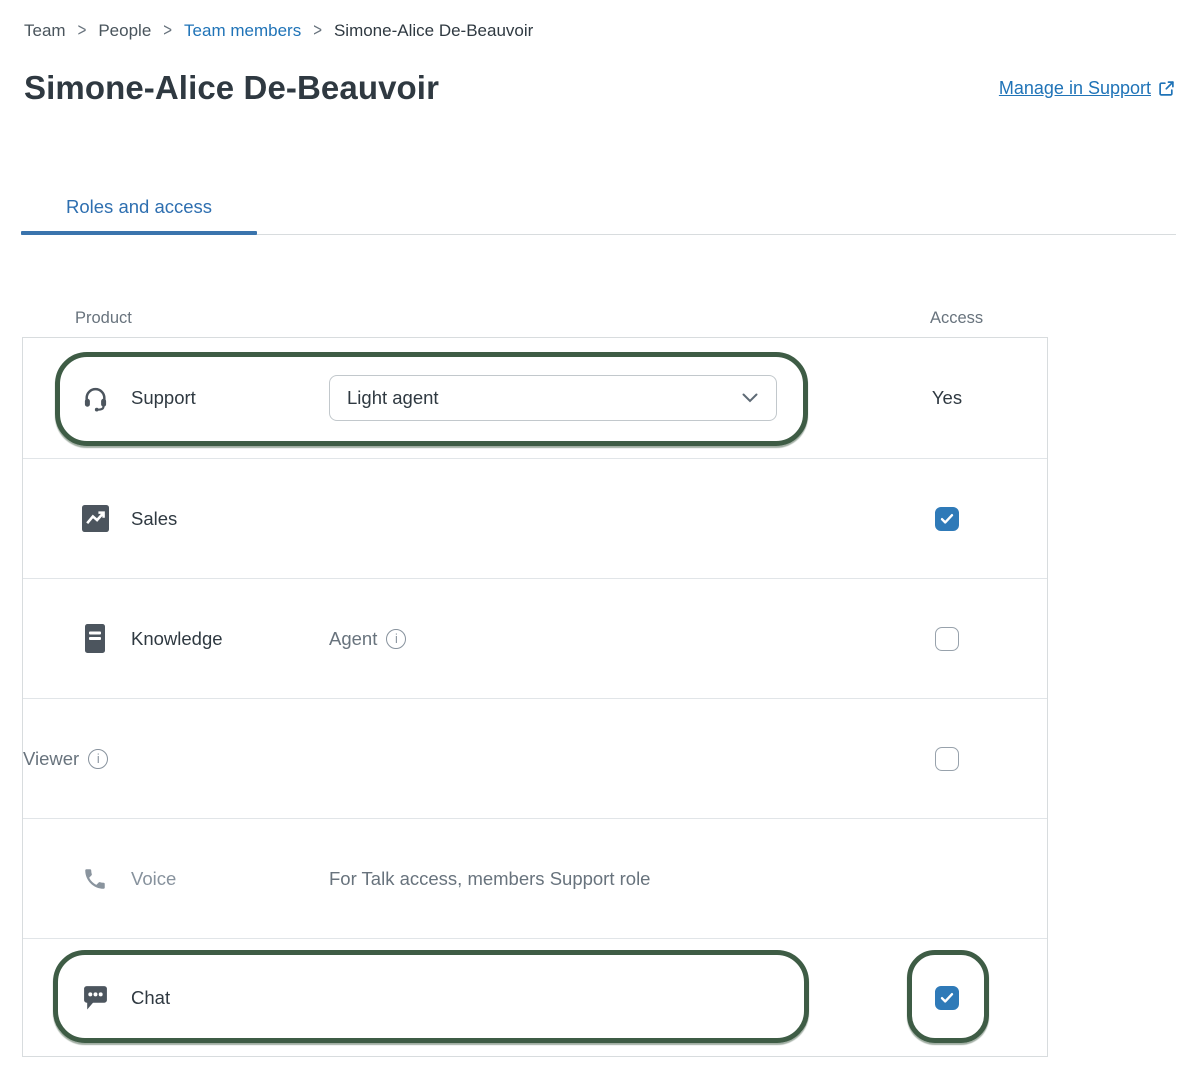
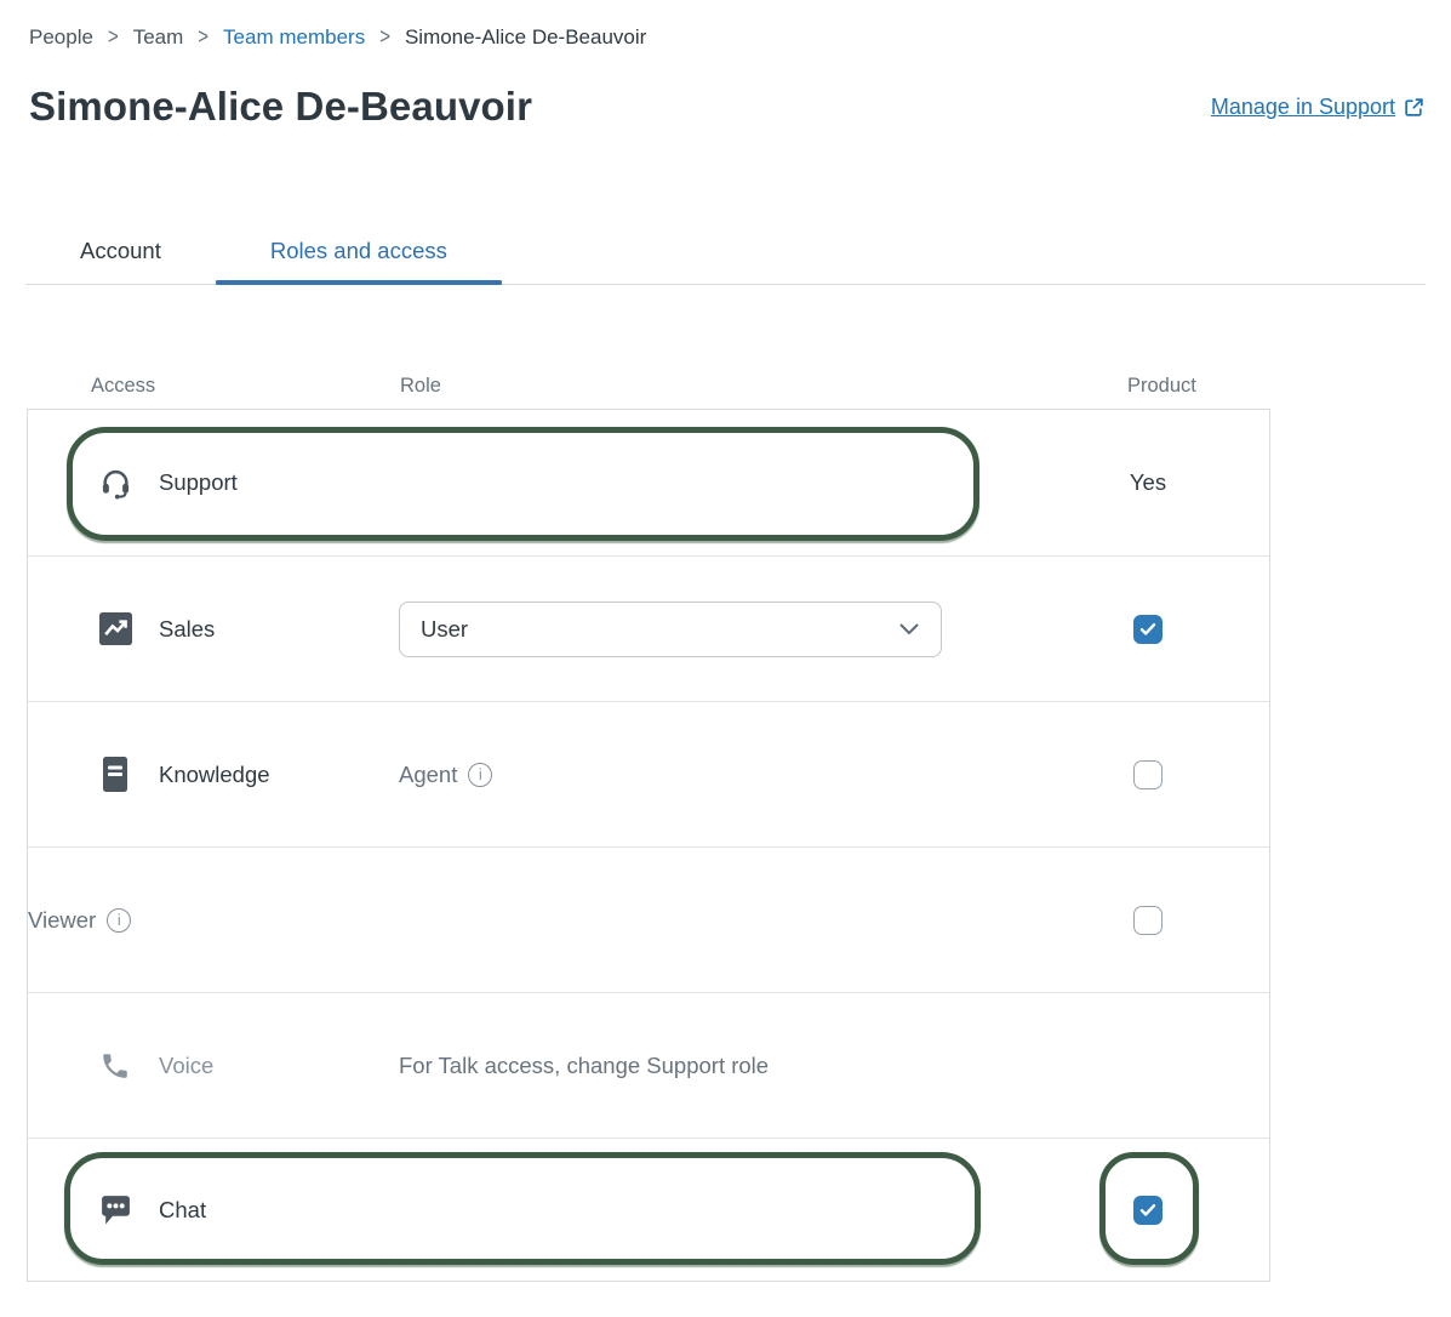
- Team
+ People
  >
- People
+ Team
  >
  Team members
  >
  Simone-Alice De-Beauvoir
  Simone-Alice De-Beauvoir
  Manage in Support
+ Account
  Roles and access
- Product
+ Access
+ Role
- Access
+ Product
  Support
- Light agent
  Yes
  Sales
+ User
  Knowledge
  Agent
  i
  Viewer
  i
  Voice
- For Talk access, members Support role
+ For Talk access, change Support role
  Chat
